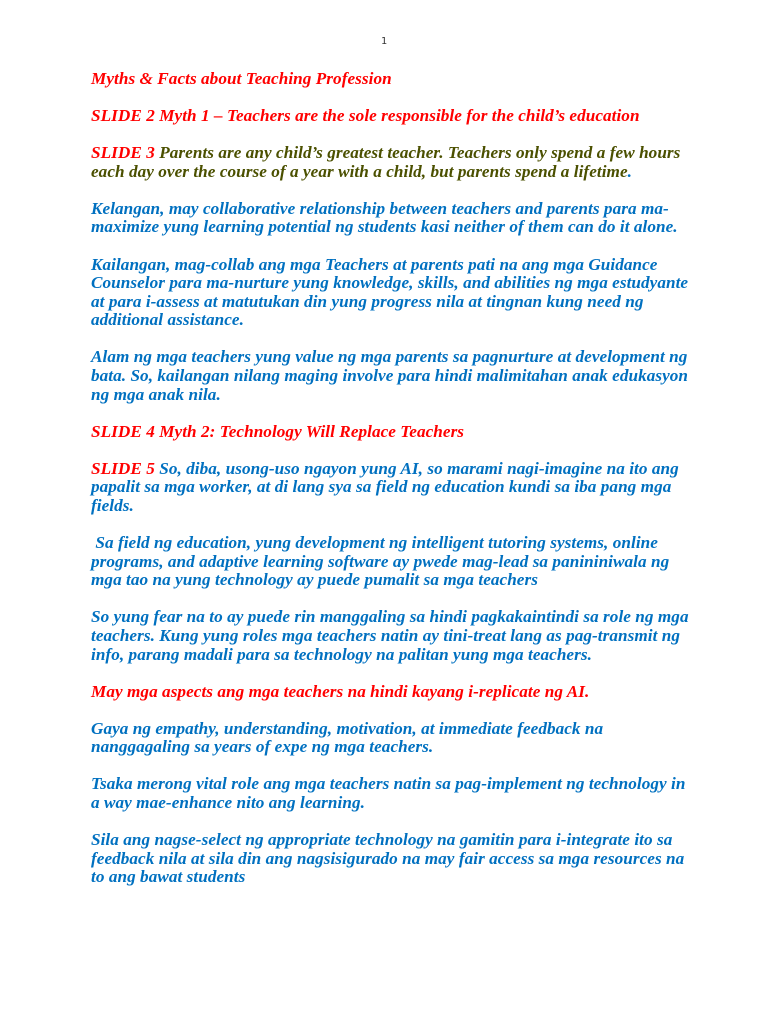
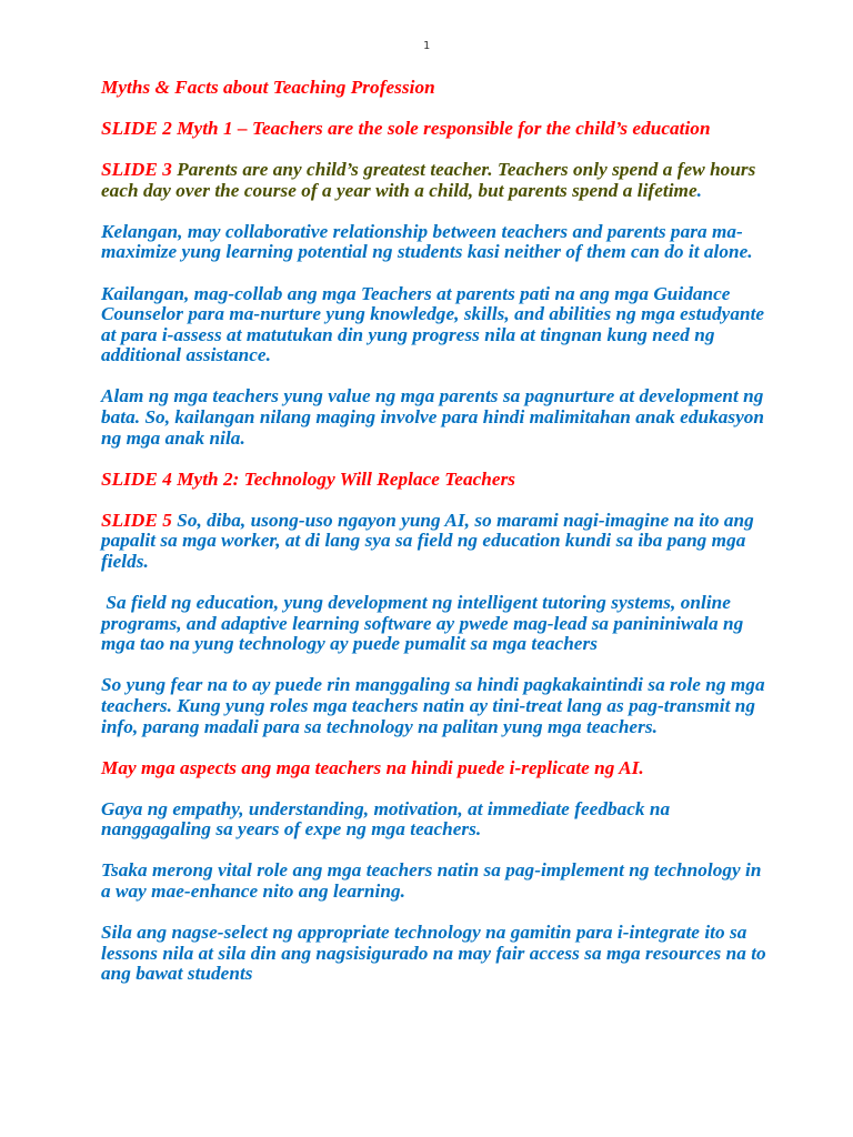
  1
  Myths & Facts about Teaching Profession
  SLIDE 2 Myth 1 – Teachers are the sole responsible for the child’s education
  SLIDE 3 Parents are any child’s greatest teacher. Teachers only spend a few hours each day over the course of a year with a child, but parents spend a lifetime.
  Kelangan, may collaborative relationship between teachers and parents para ma-maximize yung learning potential ng students kasi neither of them can do it alone.
  Kailangan, mag-collab ang mga Teachers at parents pati na ang mga Guidance Counselor para ma-nurture yung knowledge, skills, and abilities ng mga estudyante at para i-assess at matutukan din yung progress nila at tingnan kung need ng additional assistance.
  Alam ng mga teachers yung value ng mga parents sa pagnurture at development ng bata. So, kailangan nilang maging involve para hindi malimitahan anak edukasyon ng mga anak nila.
  SLIDE 4 Myth 2: Technology Will Replace Teachers
  SLIDE 5 So, diba, usong-uso ngayon yung AI, so marami nagi-imagine na ito ang papalit sa mga worker, at di lang sya sa field ng education kundi sa iba pang mga fields.
  Sa field ng education, yung development ng intelligent tutoring systems, online programs, and adaptive learning software ay pwede mag-lead sa panininiwala ng mga tao na yung technology ay puede pumalit sa mga teachers
  So yung fear na to ay puede rin manggaling sa hindi pagkakaintindi sa role ng mga teachers. Kung yung roles mga teachers natin ay tini-treat lang as pag-transmit ng info, parang madali para sa technology na palitan yung mga teachers.
- May mga aspects ang mga teachers na hindi kayang i-replicate ng AI.
+ May mga aspects ang mga teachers na hindi puede i-replicate ng AI.
  Gaya ng empathy, understanding, motivation, at immediate feedback na nanggagaling sa years of expe ng mga teachers.
  Tsaka merong vital role ang mga teachers natin sa pag-implement ng technology in a way mae-enhance nito ang learning.
- Sila ang nagse-select ng appropriate technology na gamitin para i-integrate ito sa feedback nila at sila din ang nagsisigurado na may fair access sa mga resources na to ang bawat students
+ Sila ang nagse-select ng appropriate technology na gamitin para i-integrate ito sa lessons nila at sila din ang nagsisigurado na may fair access sa mga resources na to ang bawat students
